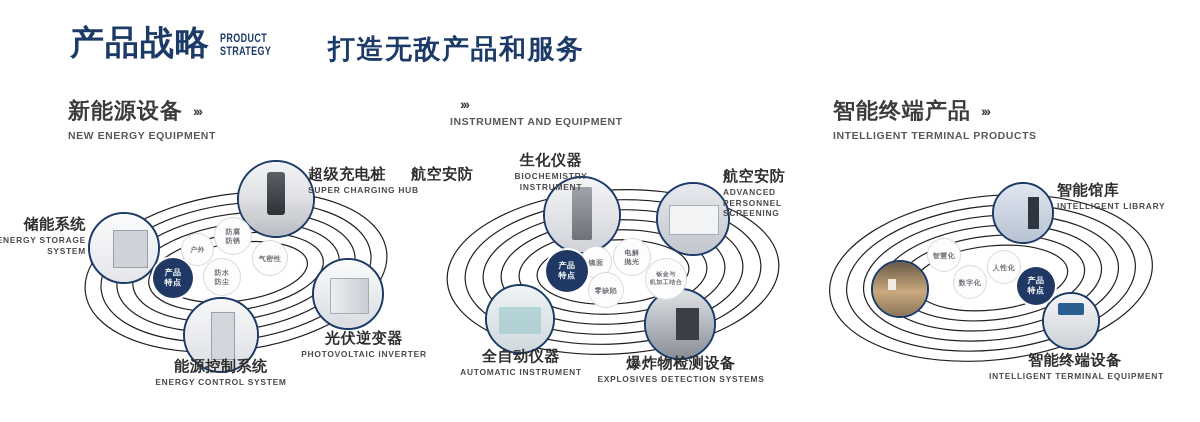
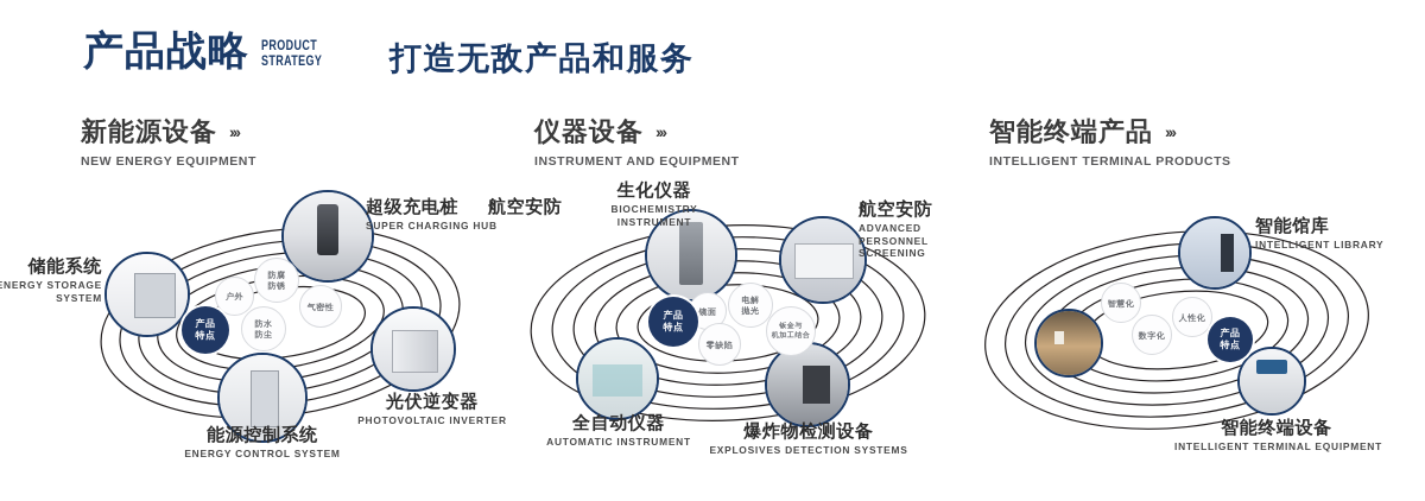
  产品战略
  PRODUCT
  STRATEGY
  打造无敌产品和服务
  新能源设备
  ›››
  NEW ENERGY EQUIPMENT
+ 仪器设备
  ›››
  INSTRUMENT AND EQUIPMENT
  智能终端产品
  ›››
  INTELLIGENT TERMINAL PRODUCTS
  超级充电桩
  SUPER CHARGING HUB
  储能系统
  NERGY STORAGE
  SYSTEM
  光伏逆变器
  PHOTOVOLTAIC INVERTER
  能源控制系统
  ENERGY CONTROL SYSTEM
  户外
  防腐
  防锈
  防水
  防尘
  气密性
  产品
  特点
  生化仪器
  BIOCHEMISTRY
  INSTRUMENT
  航空安防
  航空安防
  ADVANCED PERSONNEL
  SCREENING
  全自动仪器
  AUTOMATIC INSTRUMENT
  爆炸物检测设备
  EXPLOSIVES DETECTION SYSTEMS
  镜面
  电解
  抛光
  零缺陷
  产品
  特点
  智能馆库
  INTELLIGENT LIBRARY
  智能终端设备
  INTELLIGENT TERMINAL EQUIPMENT
  智慧化
  数字化
  人性化
  产品
  特点
